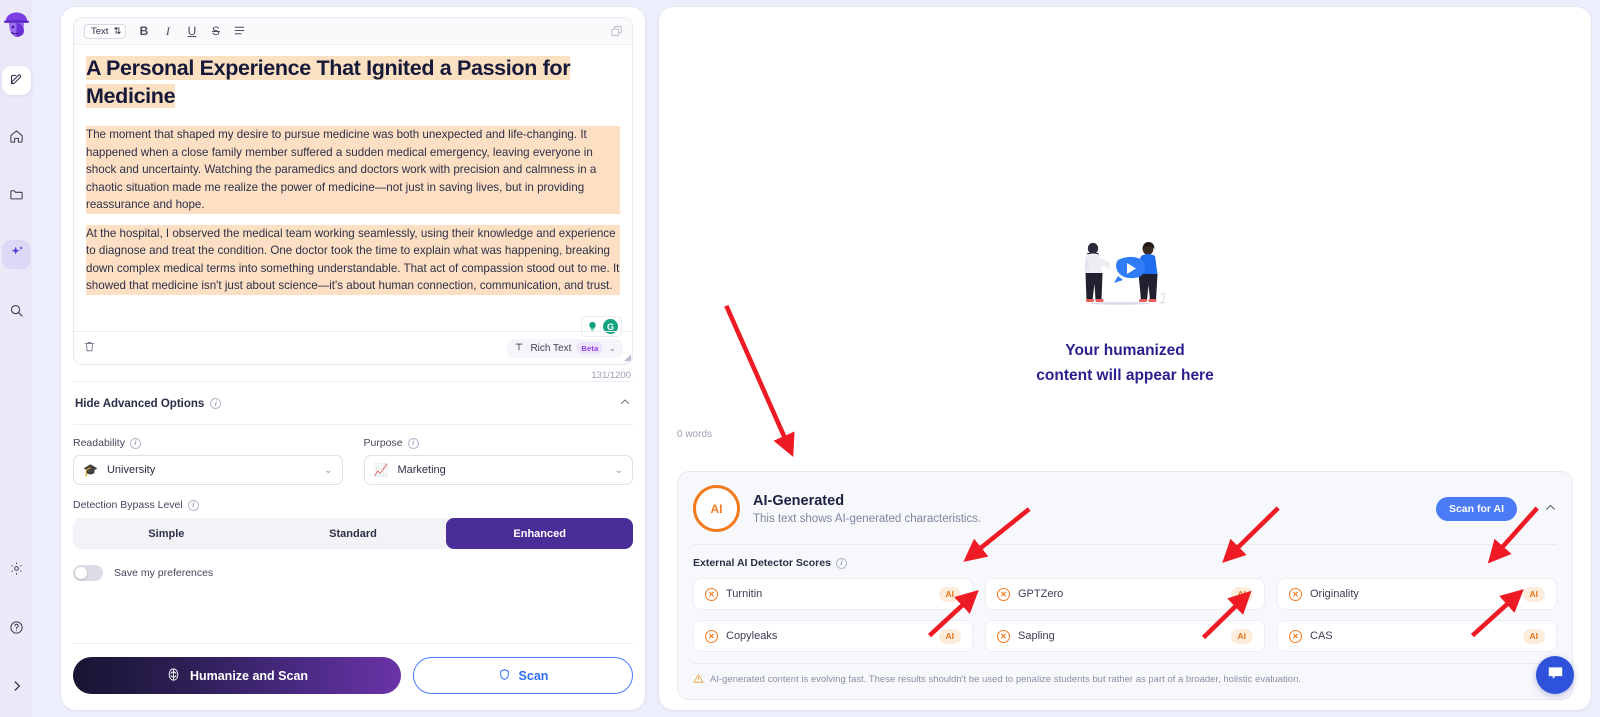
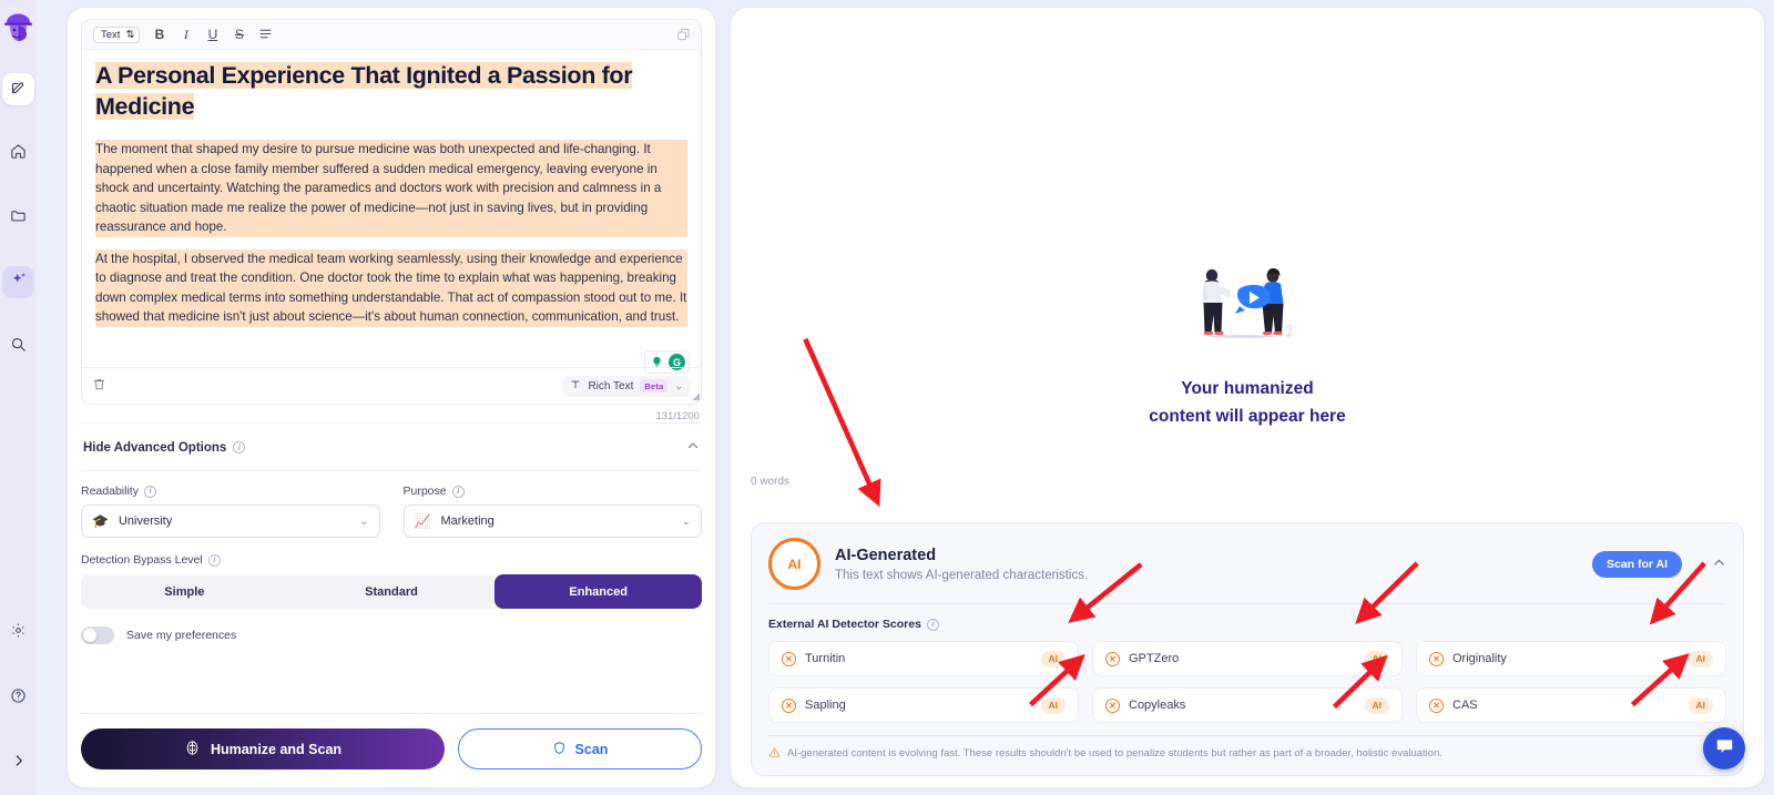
  Text
  ⇅
  B
  I
  U
  S
  A Personal Experience That Ignited a Passion for Medicine
  The moment that shaped my desire to pursue medicine was both unexpected and life-changing. It happened when a close family member suffered a sudden medical emergency, leaving everyone in shock and uncertainty. Watching the paramedics and doctors work with precision and calmness in a chaotic situation made me realize the power of medicine—not just in saving lives, but in providing reassurance and hope.
  At the hospital, I observed the medical team working seamlessly, using their knowledge and experience to diagnose and treat the condition. One doctor took the time to explain what was happening, breaking down complex medical terms into something understandable. That act of compassion stood out to me. It showed that medicine isn't just about science—it's about human connection, communication, and trust.
  G
  Rich Text
  Beta
  ⌄
  ◢
  131/1200
  Hide Advanced Options
  i
  Readability
  i
  🎓
  University
  ⌄
  Purpose
  i
  📈
  Marketing
  ⌄
  Detection Bypass Level
  i
  Simple
  Standard
  Enhanced
  Save my preferences
  Humanize and Scan
  Scan
  Your humanized
  content will appear here
  0 words
  AI
  AI-Generated
  This text shows AI-generated characteristics.
  Scan for AI
  External AI Detector Scores
  i
  ✕
  Turnitin
  AI
  ✕
  GPTZero
  AI
  ✕
  Originality
  AI
  ✕
- Copyleaks
+ Sapling
  AI
  ✕
- Sapling
+ Copyleaks
  AI
  ✕
  CAS
  AI
  AI-generated content is evolving fast. These results shouldn't be used to penalize students but rather as part of a broader, holistic evaluation.
